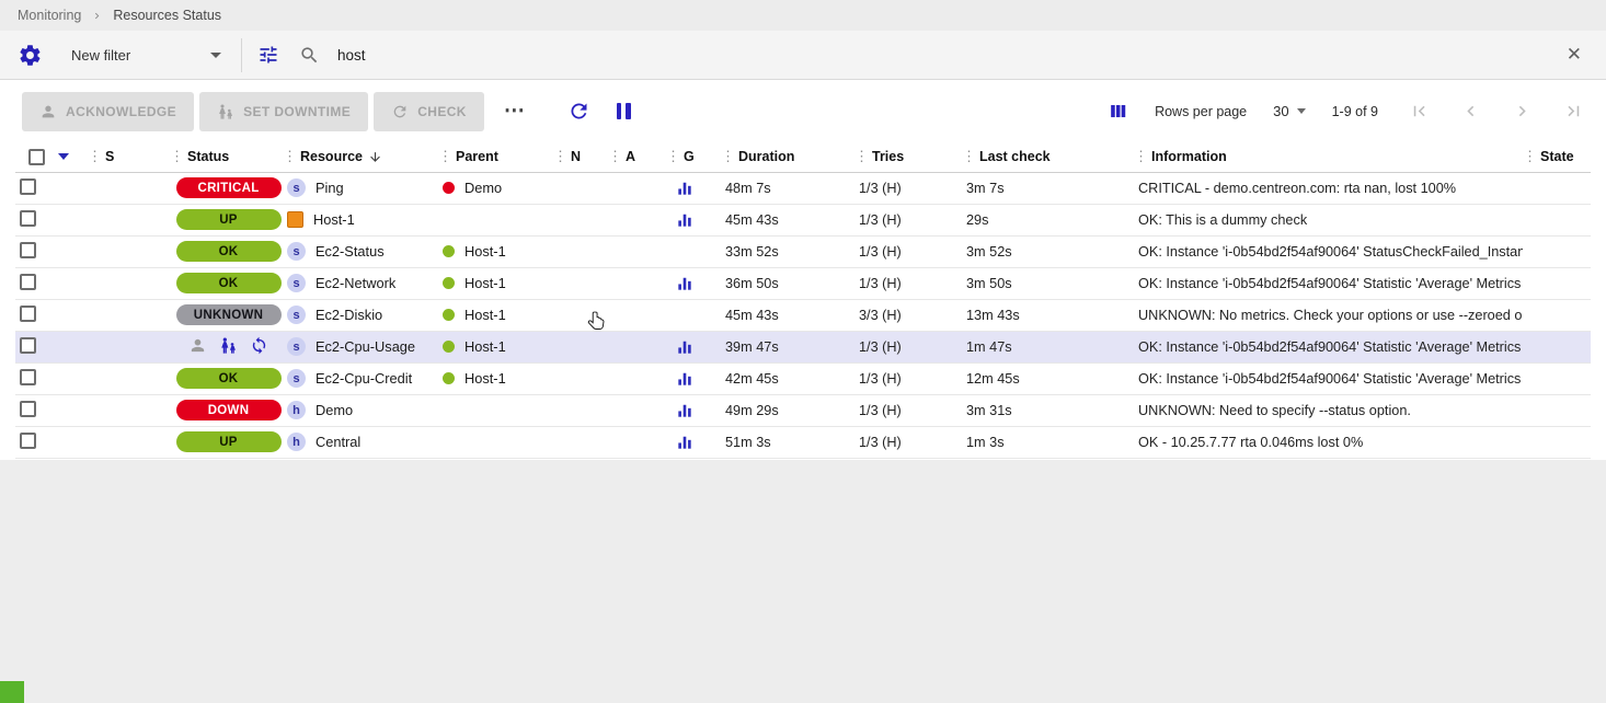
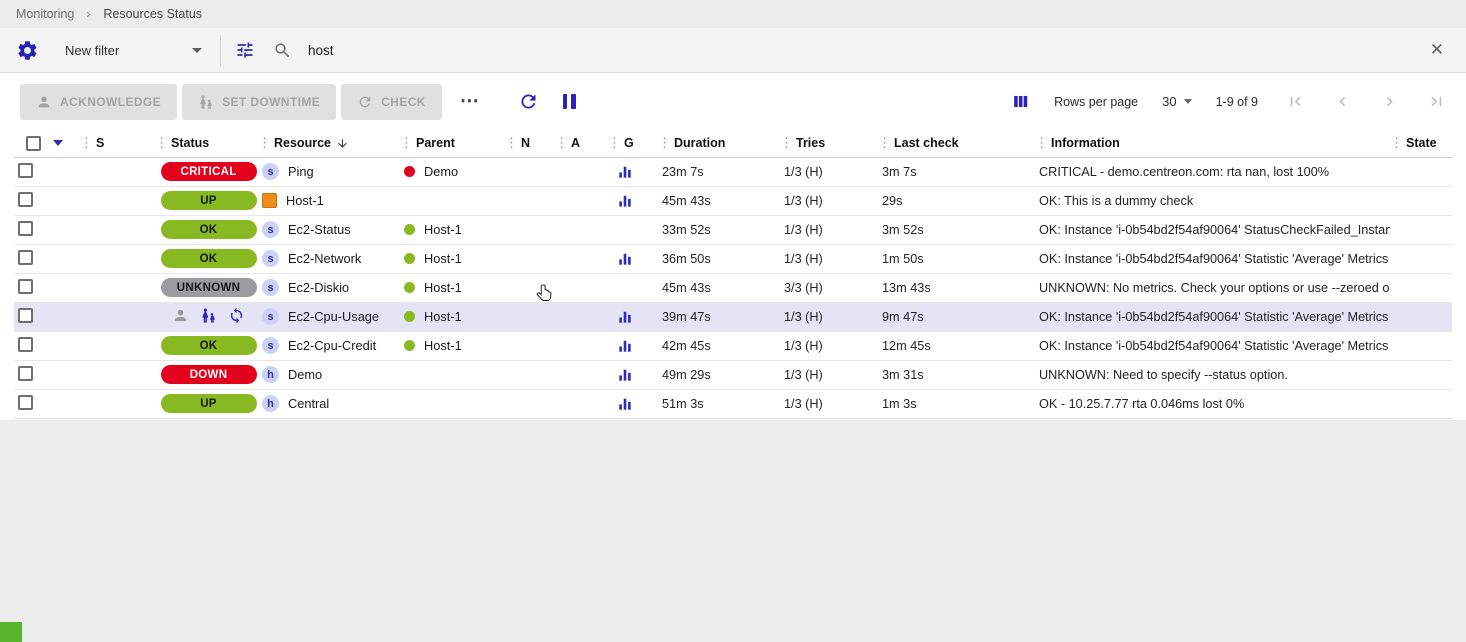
  Monitoring
  Resources Status
  New filter
  host
  ✕
  ACKNOWLEDGE
  SET DOWNTIME
  CHECK
  ⋯
  Rows per page
  30
  1-9 of 9
  	⋮ S	⋮ Status	⋮ Resource	⋮ Parent	⋮ N	⋮ A	⋮ G	⋮ Duration	⋮ Tries	⋮ Last check	⋮ Information	⋮ State
- 		CRITICAL	s Ping	Demo				48m 7s	1/3 (H)	3m 7s	CRITICAL - demo.centreon.com: rta nan, lost 100%
+ 		CRITICAL	s Ping	Demo				23m 7s	1/3 (H)	3m 7s	CRITICAL - demo.centreon.com: rta nan, lost 100%
  		UP	Host-1					45m 43s	1/3 (H)	29s	OK: This is a dummy check
  		OK	s Ec2-Status	Host-1				33m 52s	1/3 (H)	3m 52s	OK: Instance 'i-0b54bd2f54af90064' StatusCheckFailed_Instan
- 		OK	s Ec2-Network	Host-1				36m 50s	1/3 (H)	3m 50s	OK: Instance 'i-0b54bd2f54af90064' Statistic 'Average' Metrics
+ 		OK	s Ec2-Network	Host-1				36m 50s	1/3 (H)	1m 50s	OK: Instance 'i-0b54bd2f54af90064' Statistic 'Average' Metrics
  		UNKNOWN	s Ec2-Diskio	Host-1				45m 43s	3/3 (H)	13m 43s	UNKNOWN: No metrics. Check your options or use --zeroed o
- 			s Ec2-Cpu-Usage	Host-1				39m 47s	1/3 (H)	1m 47s	OK: Instance 'i-0b54bd2f54af90064' Statistic 'Average' Metrics
+ 			s Ec2-Cpu-Usage	Host-1				39m 47s	1/3 (H)	9m 47s	OK: Instance 'i-0b54bd2f54af90064' Statistic 'Average' Metrics
  		OK	s Ec2-Cpu-Credit	Host-1				42m 45s	1/3 (H)	12m 45s	OK: Instance 'i-0b54bd2f54af90064' Statistic 'Average' Metrics
  		DOWN	h Demo					49m 29s	1/3 (H)	3m 31s	UNKNOWN: Need to specify --status option.
  		UP	h Central					51m 3s	1/3 (H)	1m 3s	OK - 10.25.7.77 rta 0.046ms lost 0%
